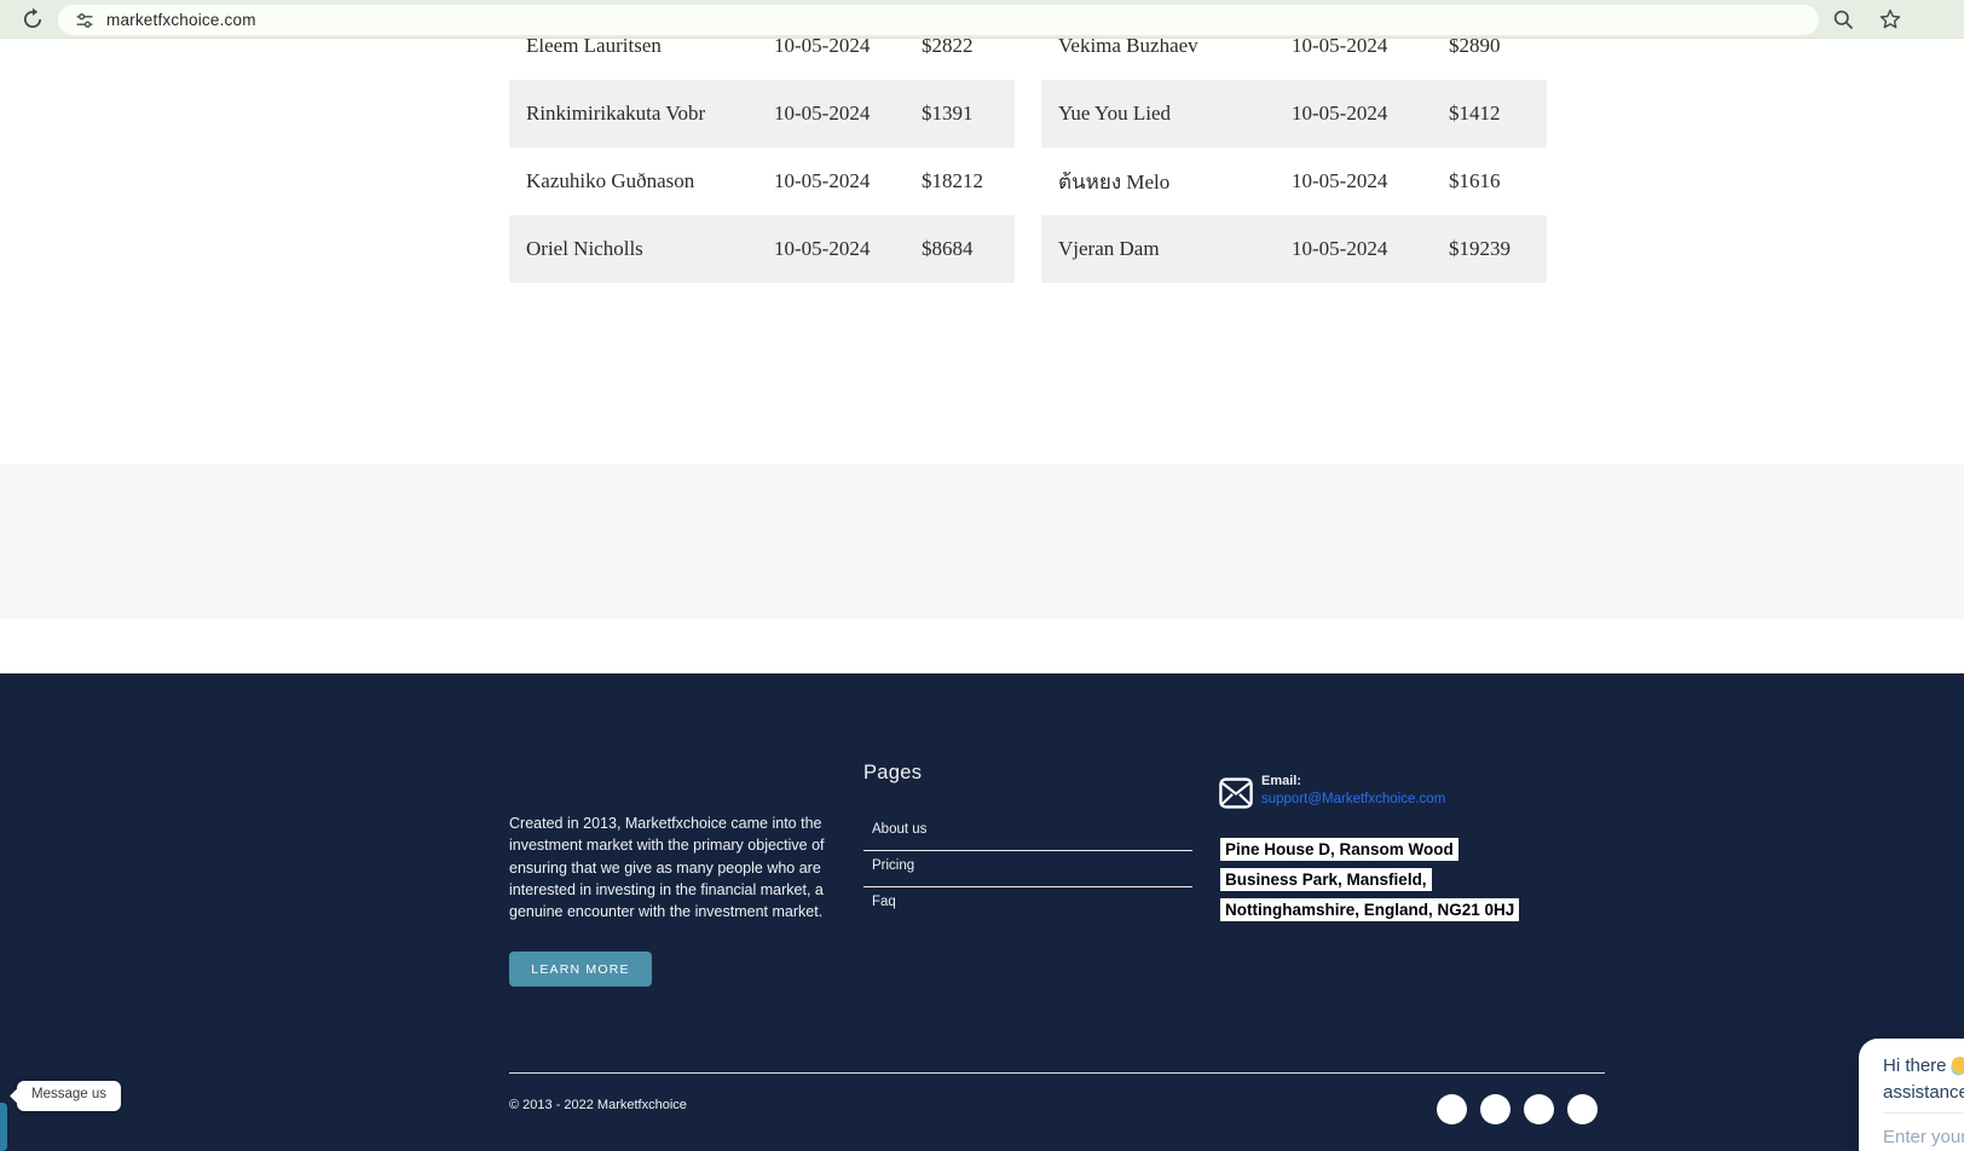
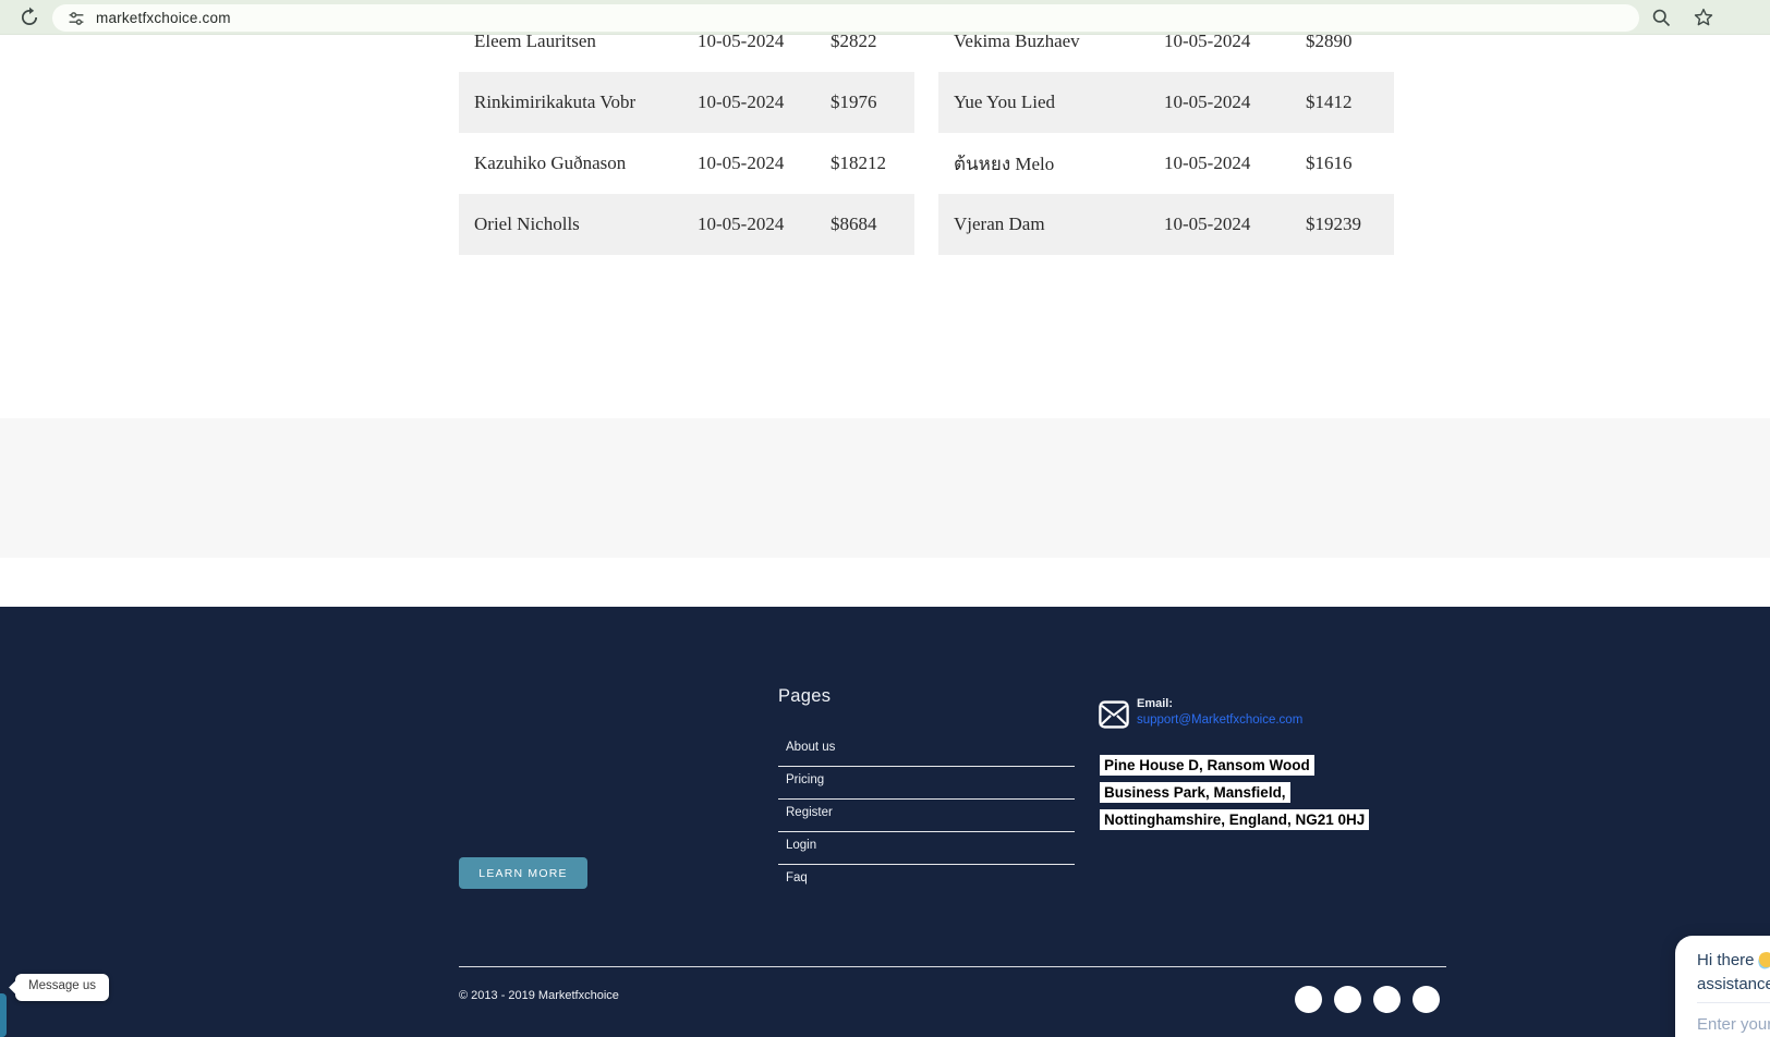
  marketfxchoice.com
  Eleem Lauritsen
  10-05-2024
  $2822
  Rinkimirikakuta Vobr
  10-05-2024
- $1391
+ $1976
  Kazuhiko Guðnason
  10-05-2024
  $18212
  Oriel Nicholls
  10-05-2024
  $8684
  Vekima Buzhaev
  10-05-2024
  $2890
  Yue You Lied
  10-05-2024
  $1412
  ต้นหยง Melo
  10-05-2024
  $1616
  Vjeran Dam
  10-05-2024
  $19239
- Created in 2013, Marketfxchoice came into the investment market with the primary objective of ensuring that we give as many people who are interested in investing in the financial market, a genuine encounter with the investment market.
  LEARN MORE
  Pages
  About us
  Pricing
+ Register
+ Login
  Faq
  Email:
  support@Marketfxchoice.com
  Pine House D, Ransom Wood
  Business Park, Mansfield,
  Nottinghamshire, England, NG21 0HJ
- © 2013 - 2022 Marketfxchoice
+ © 2013 - 2019 Marketfxchoice
  Hi there
  assistanc
  Enter you
  Message us
